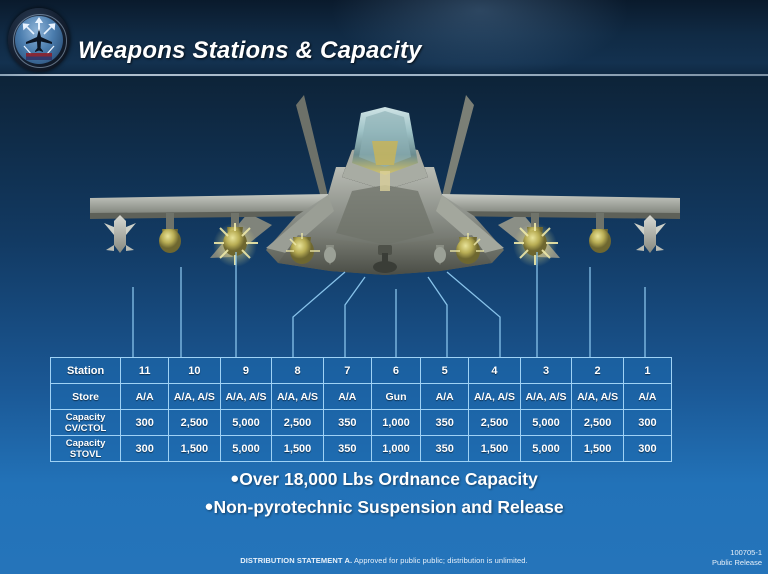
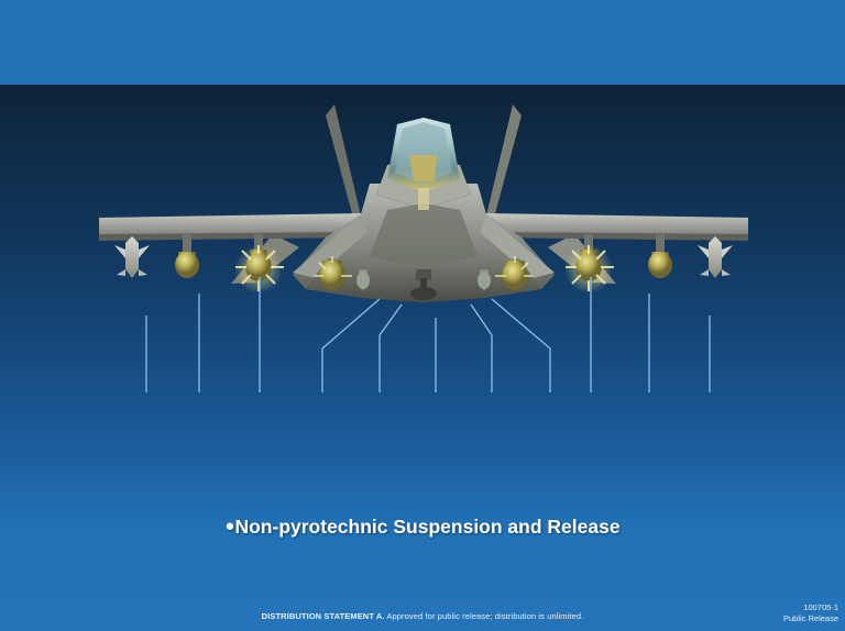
- Weapons Stations & Capacity
- Station	11	10	9	8	7	6	5	4	3	2	1
- Store	A/A	A/A, A/S	A/A, A/S	A/A, A/S	A/A	Gun	A/A	A/A, A/S	A/A, A/S	A/A, A/S	A/A
- Capacity CV/CTOL	300	2,500	5,000	2,500	350	1,000	350	2,500	5,000	2,500	300
- Capacity STOVL	300	1,500	5,000	1,500	350	1,000	350	1,500	5,000	1,500	300
- ●Over 18,000 Lbs Ordnance Capacity
  ●Non-pyrotechnic Suspension and Release
- DISTRIBUTION STATEMENT A. Approved for public public; distribution is unlimited.
+ DISTRIBUTION STATEMENT A. Approved for public release; distribution is unlimited.
  100705-1
  Public Release
